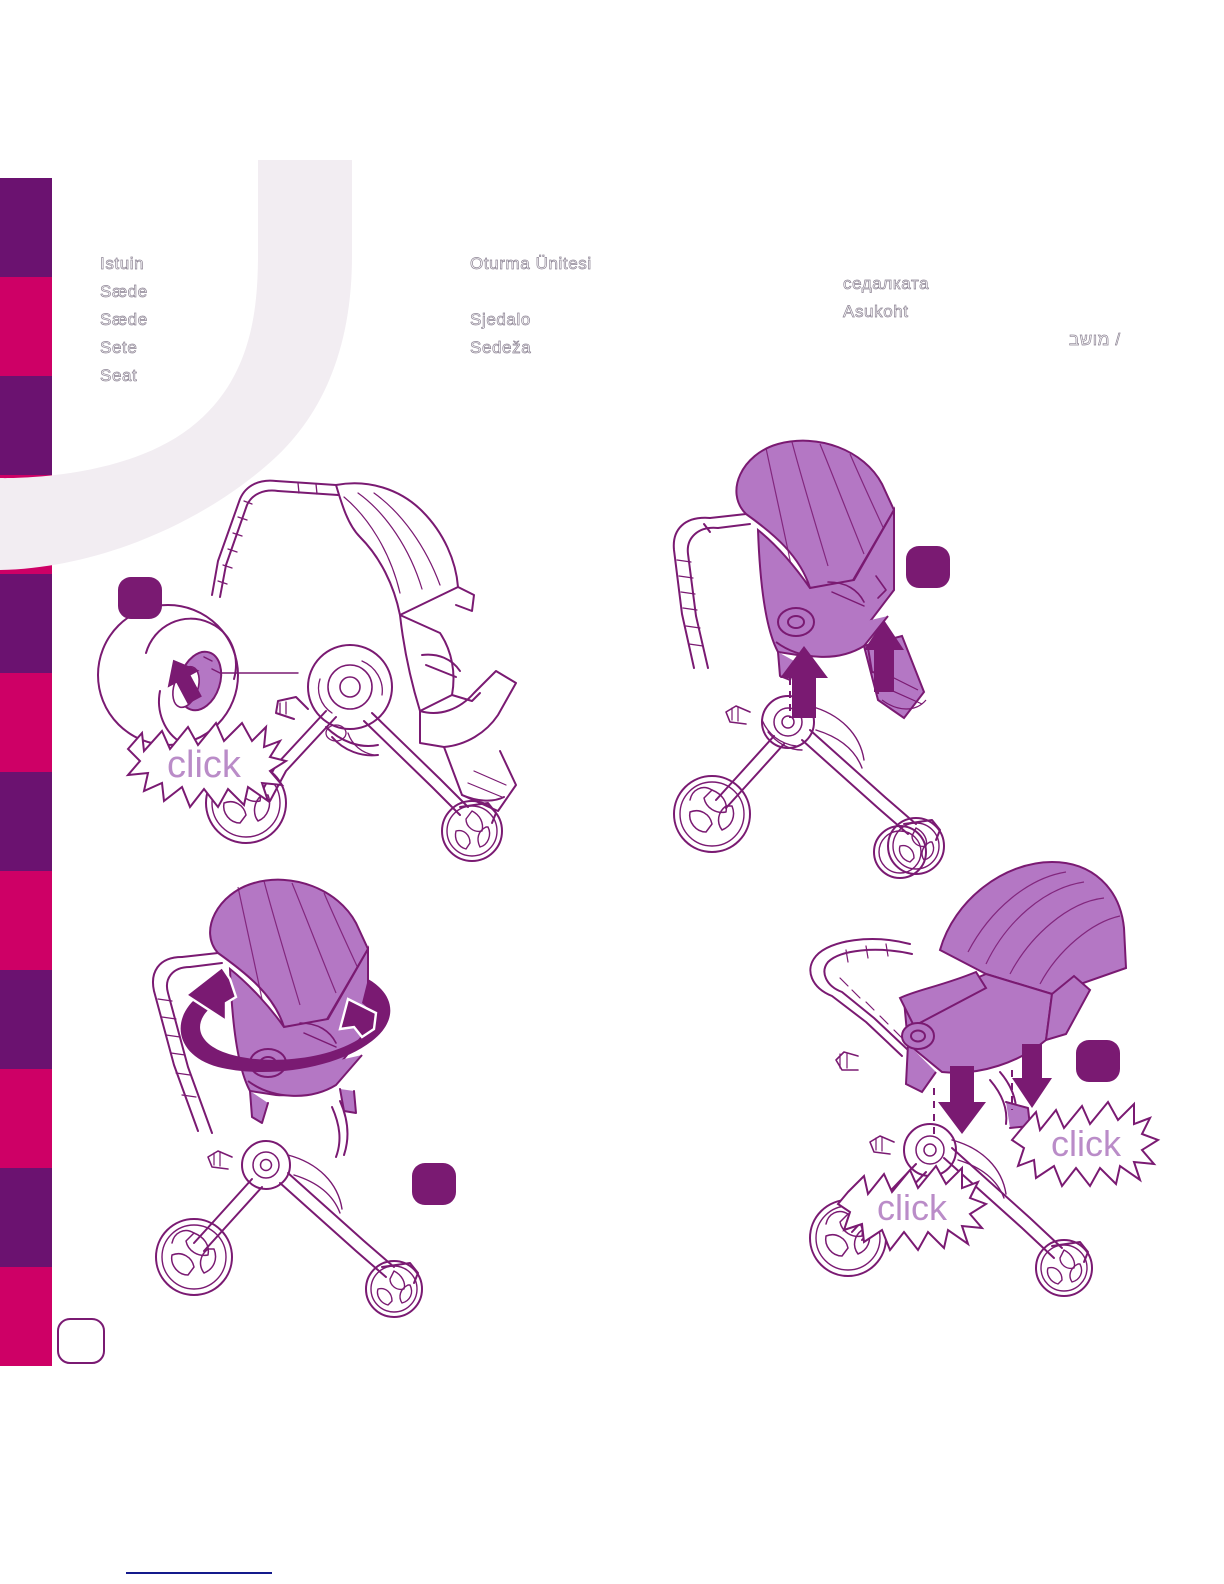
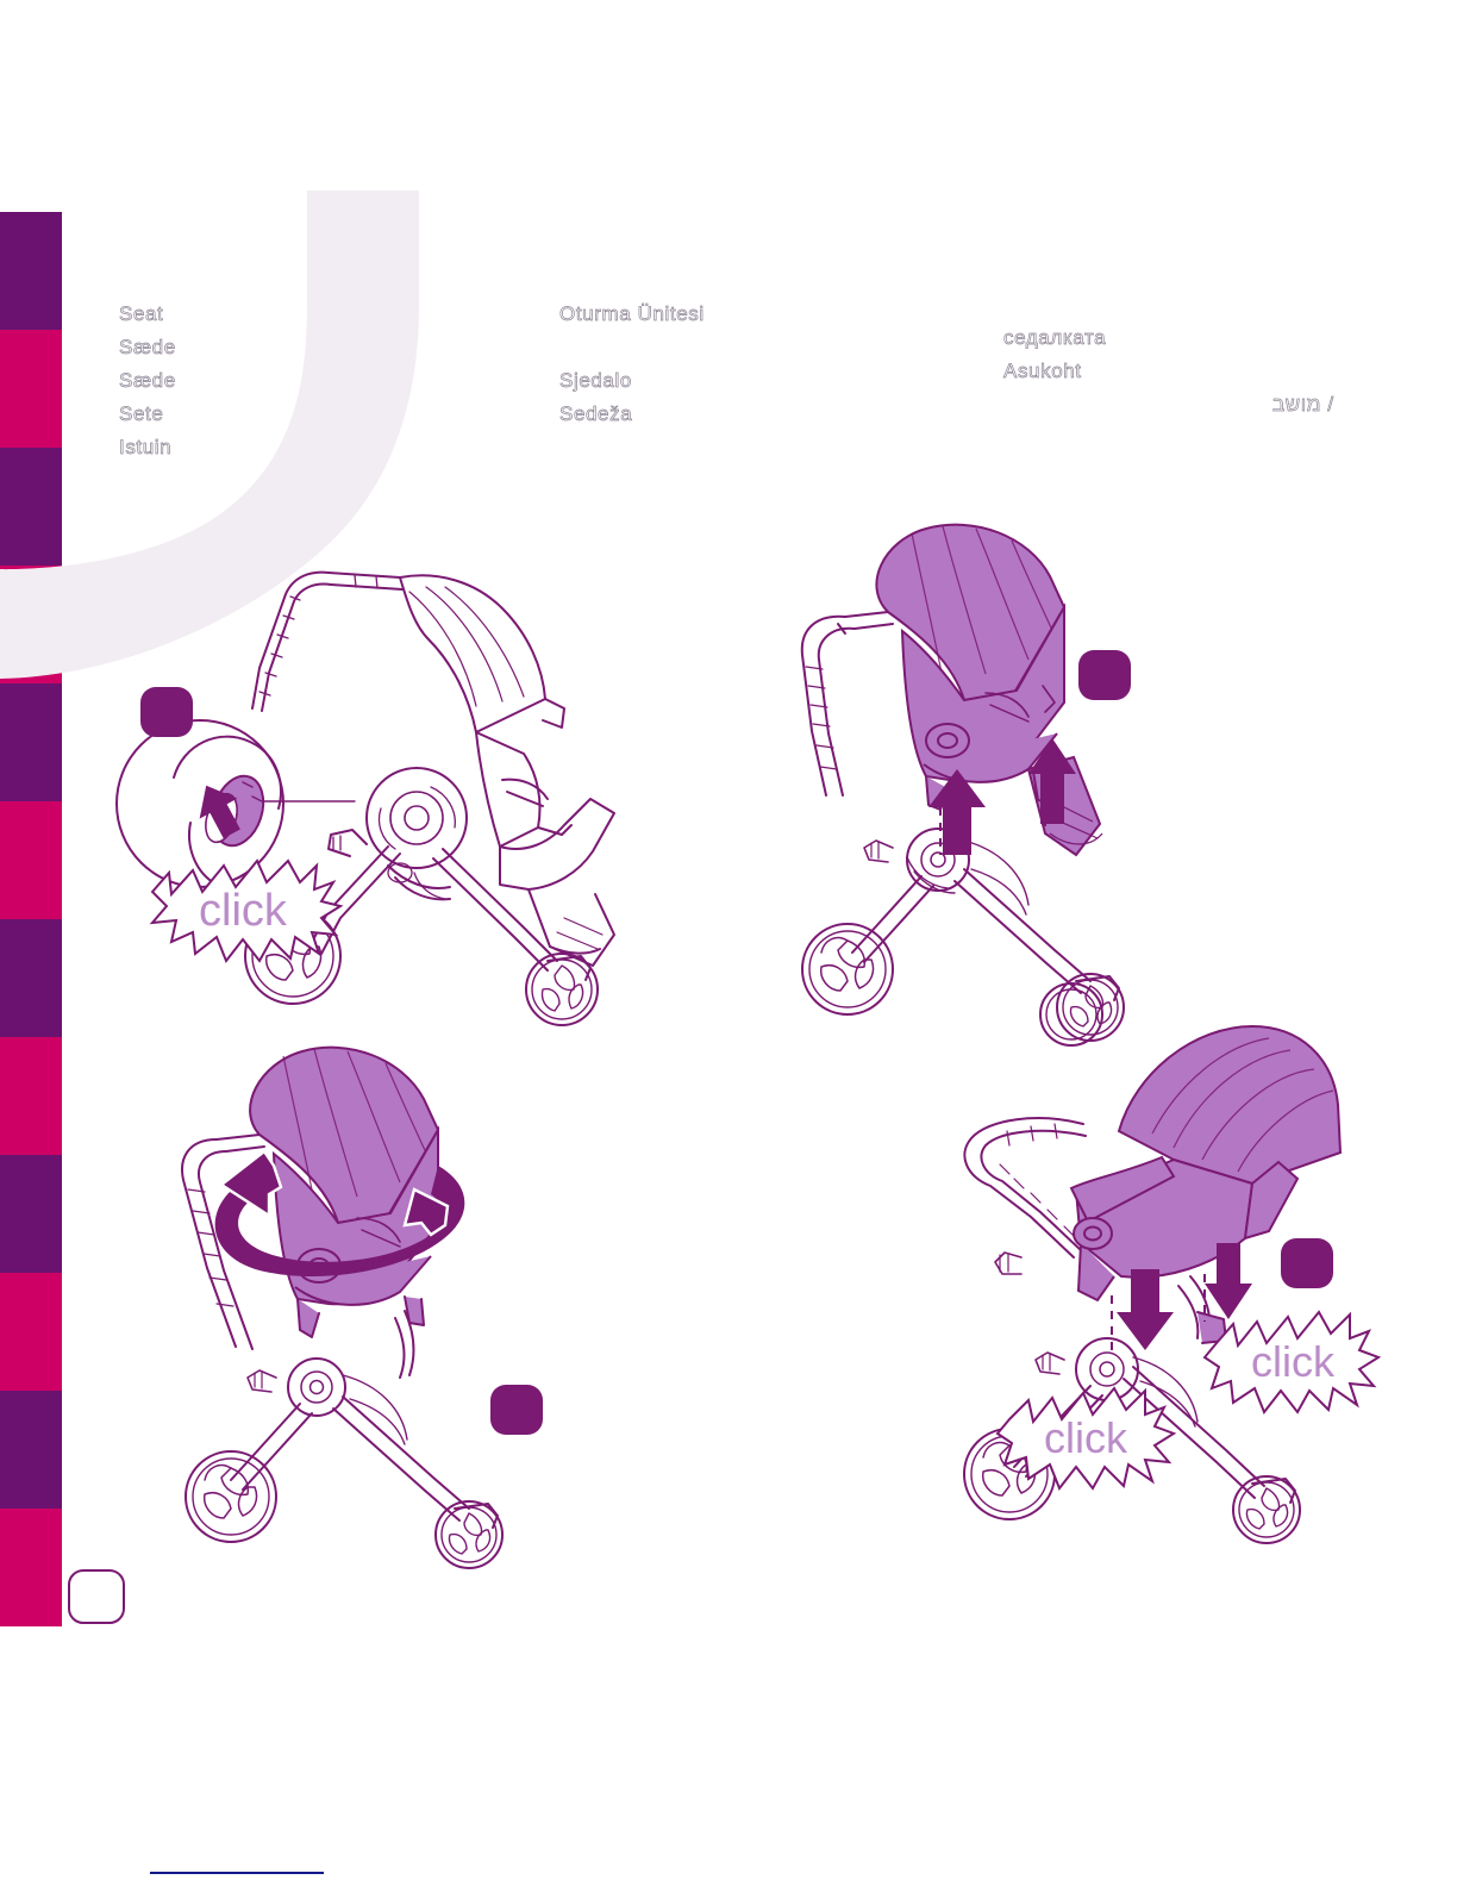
- Istuin
+ Seat
  Sæde
  Sæde
  Sete
- Seat
+ Istuin
  Oturma Ünitesi
  Sjedalo
  Sedeža
  седалката
  Asukoht
  מושב /
  click
  click
  click
